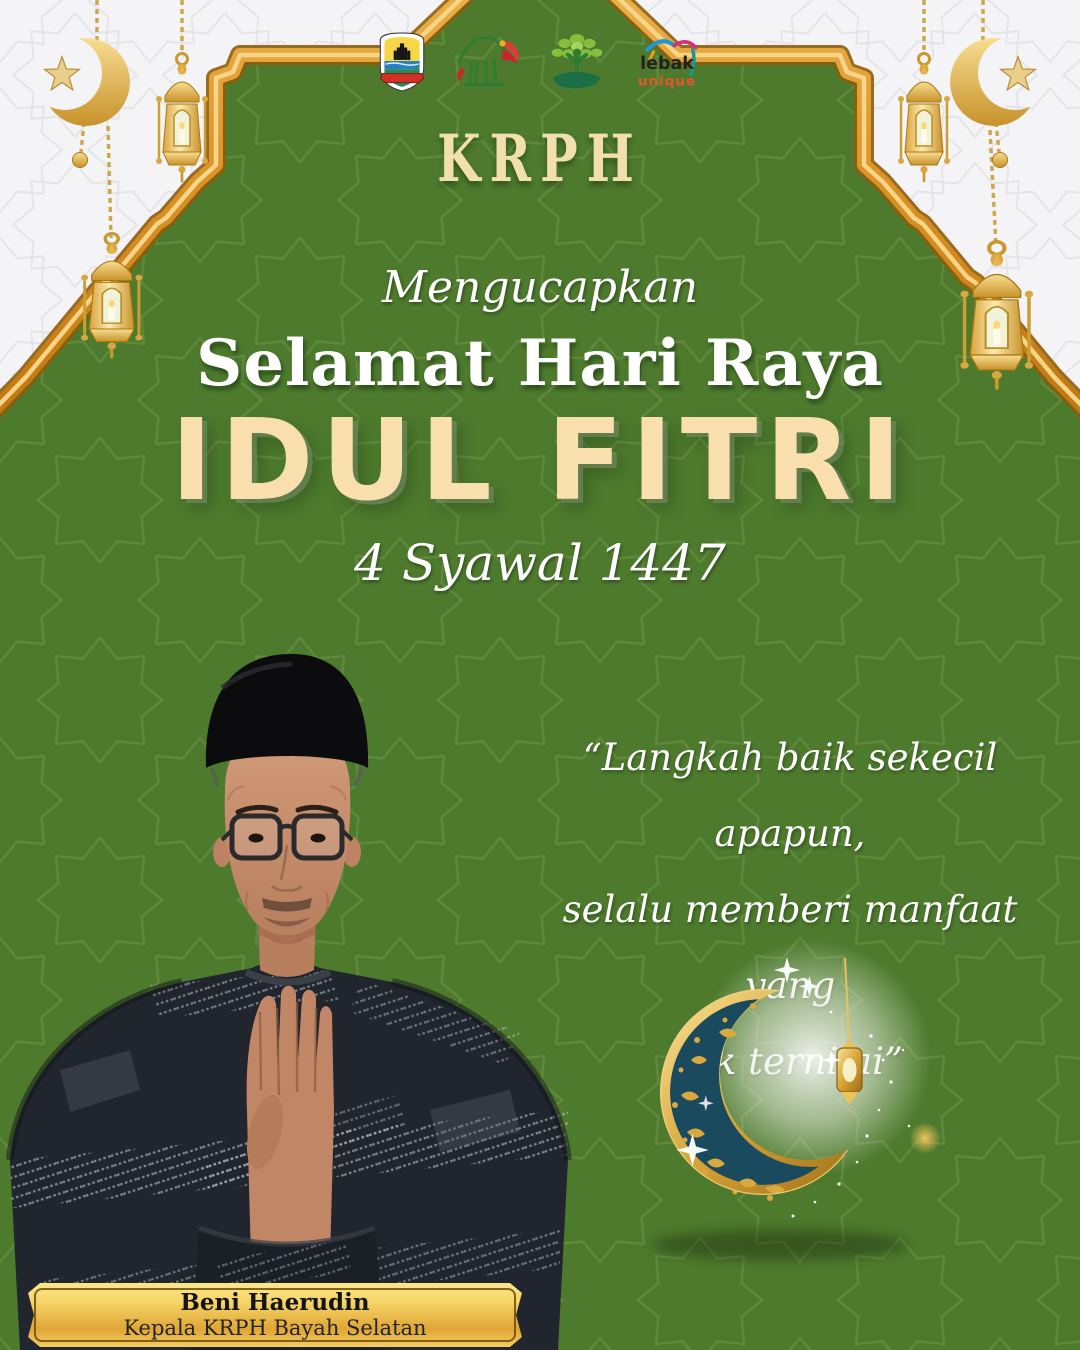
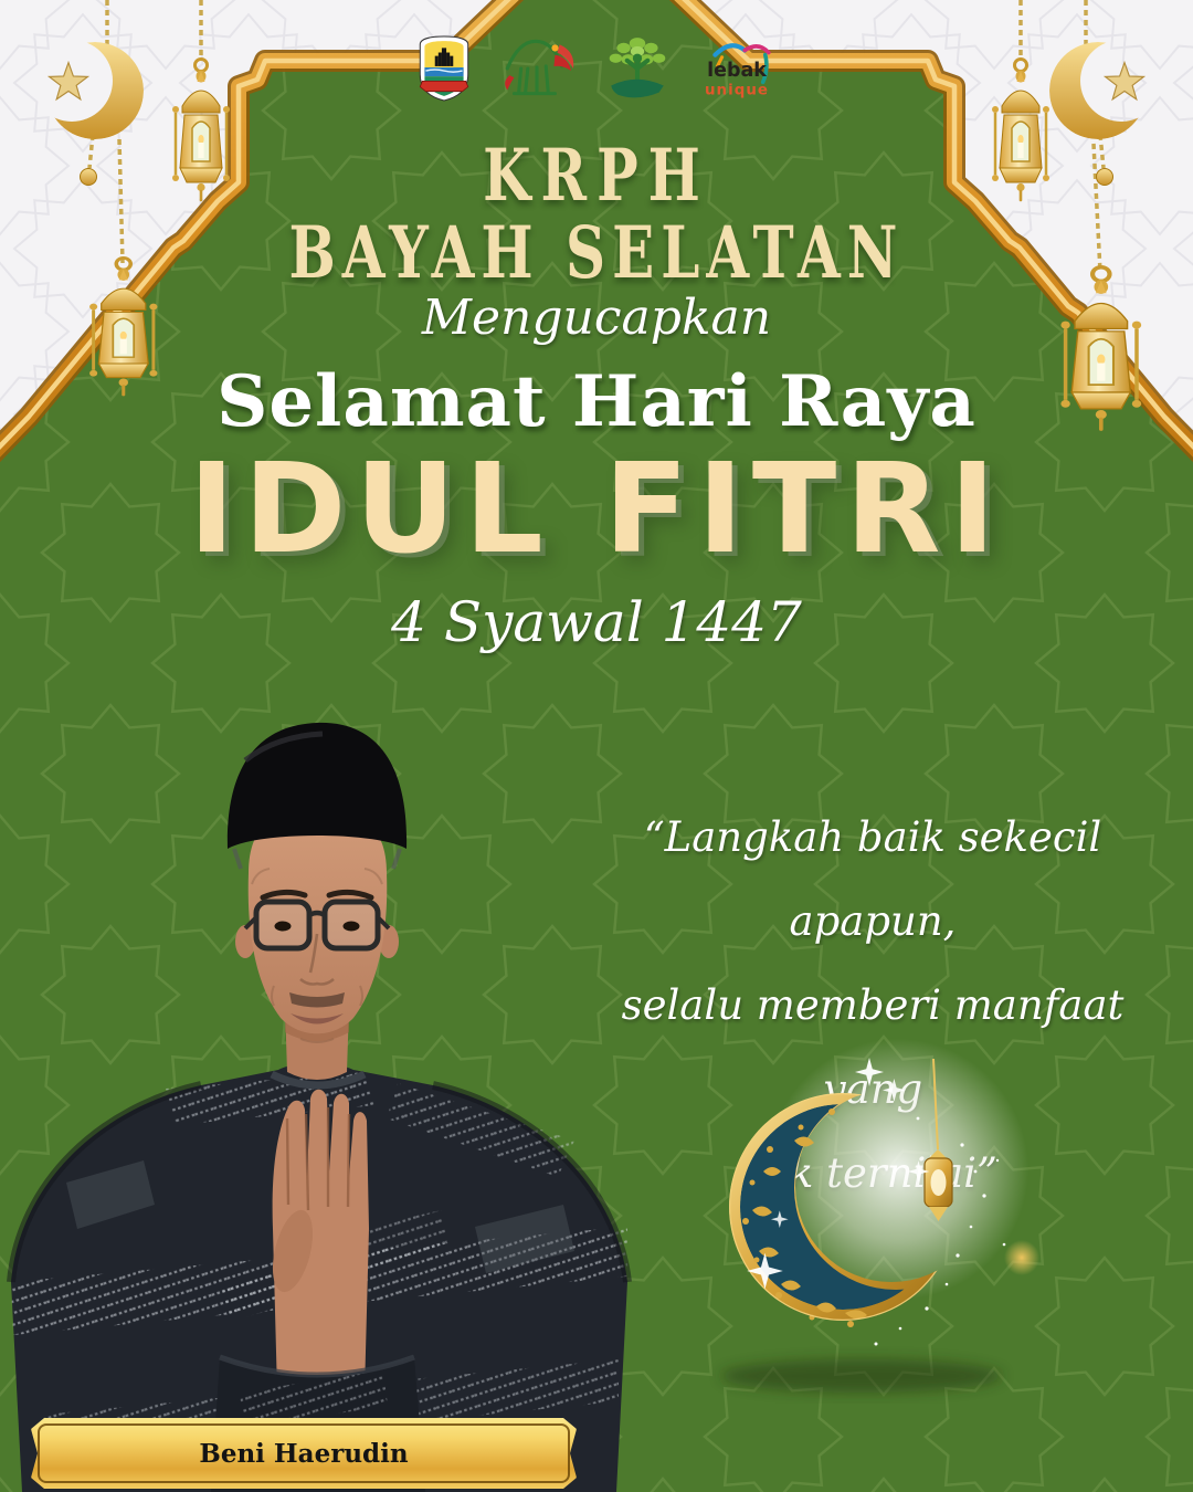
  lebak
  unique
  KRPH
+ BAYAH SELATAN
  Mengucapkan
  Selamat Hari Raya
  IDUL FITRI
  4 Syawal 1447
  “Langkah baik sekecil apapun,
  selalu memberi manfaat
  Beni Haerudin
- Kepala KRPH Bayah Selatan
